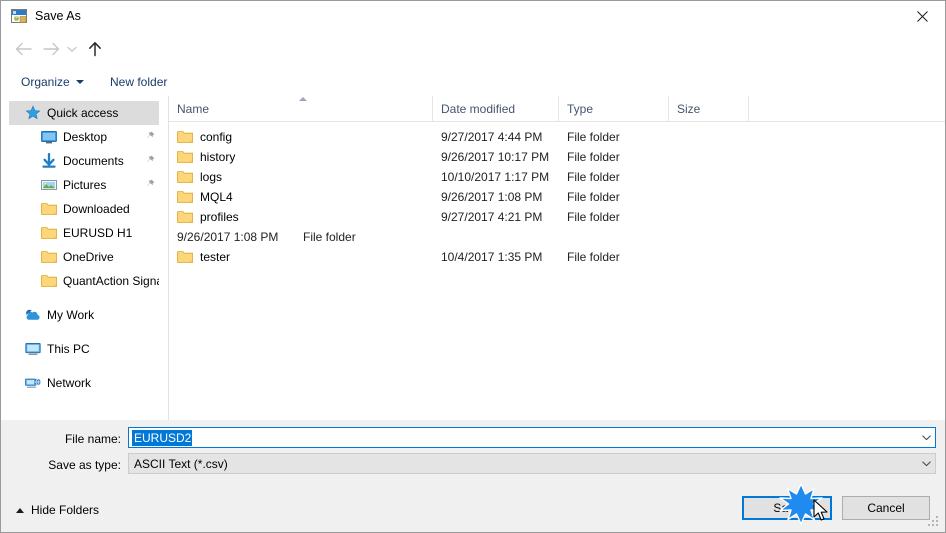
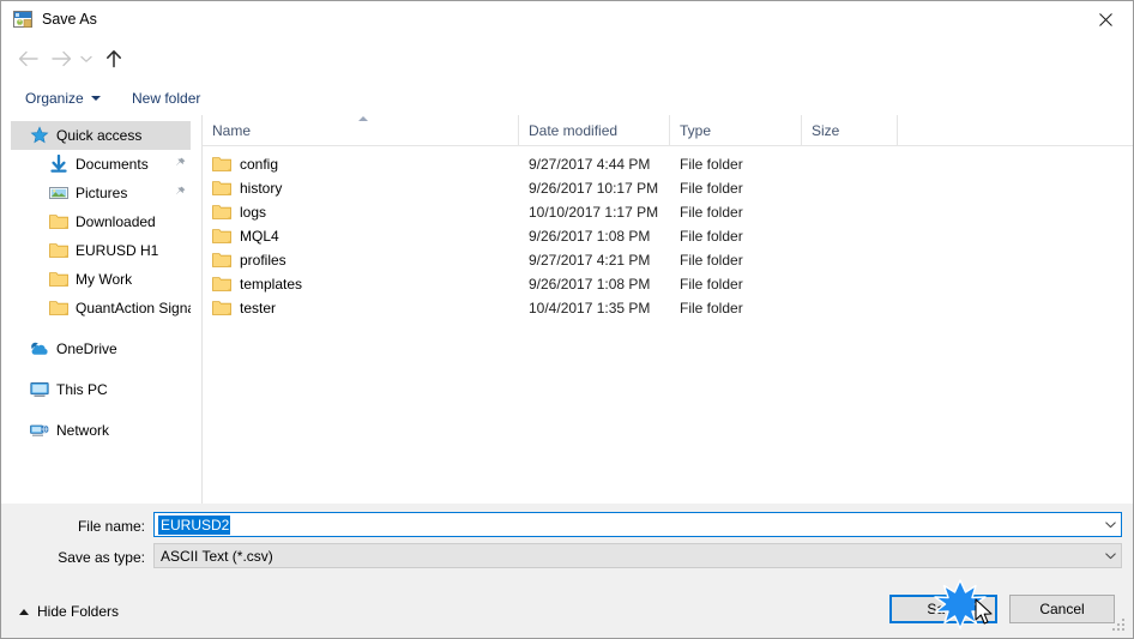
  Save As
  Organize
  New folder
  Quick access
- Desktop
  Documents
  Pictures
  Downloaded
  EURUSD H1
- OneDrive
+ My Work
  QuantAction Sign
- My Work
+ OneDrive
  This PC
  Network
  Name
  Date modified
  Type
  Size
  config
  9/27/2017 4:44 PM
  File folder
  history
  9/26/2017 10:17 PM
  File folder
  logs
  10/10/2017 1:17 PM
  File folder
  MQL4
  9/26/2017 1:08 PM
  File folder
  profiles
  9/27/2017 4:21 PM
  File folder
+ templates
  9/26/2017 1:08 PM
  File folder
  tester
  10/4/2017 1:35 PM
  File folder
  File name:
  EURUSD2
  Save as type:
  ASCII Text (*.csv)
  Hide Folders
  Cancel
